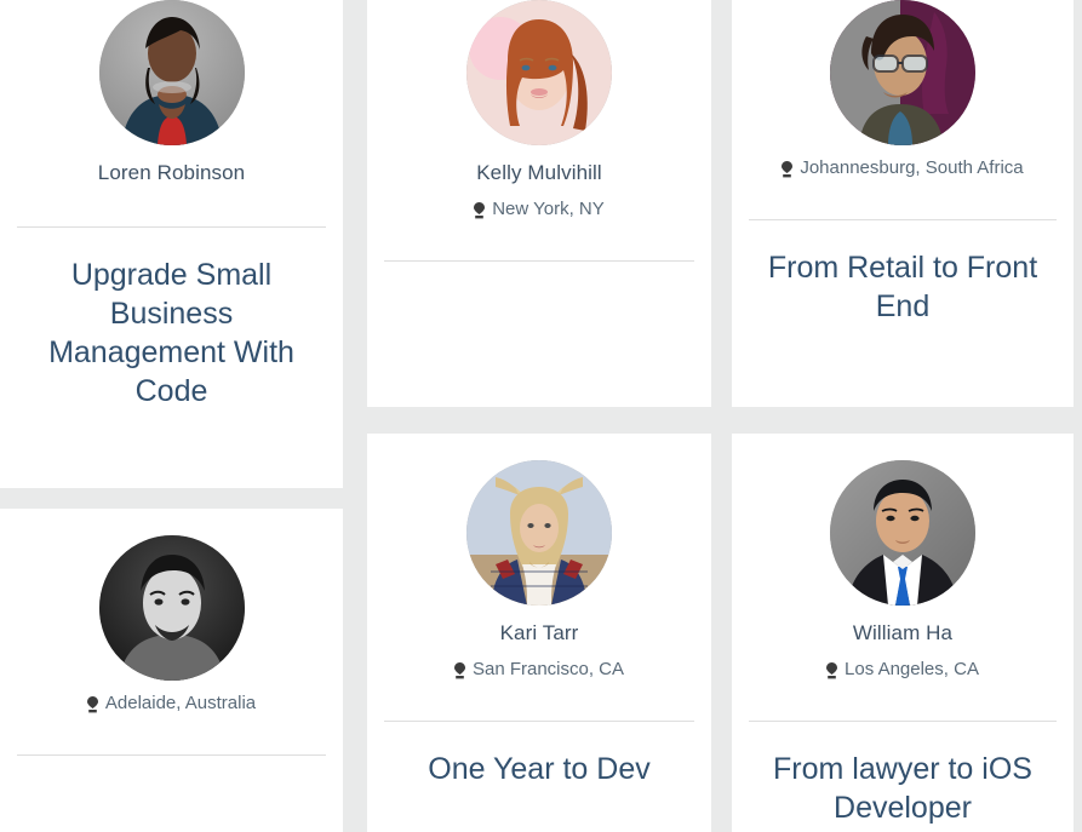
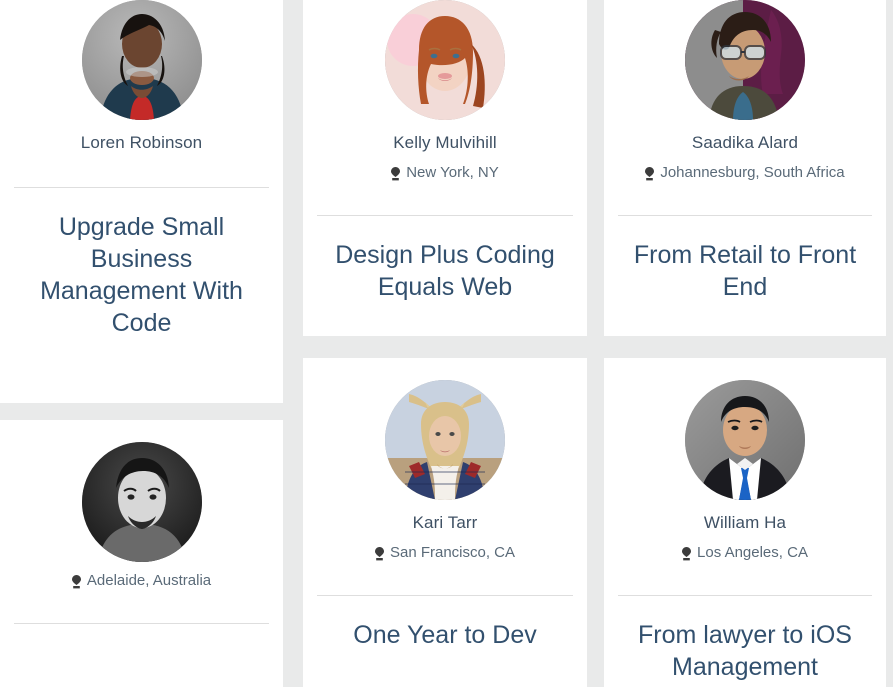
  Loren Robinson
  Upgrade Small Business Management With Code
  Kelly Mulvihill
  New York, NY
+ Design Plus Coding Equals Web
+ Saadika Alard
  Johannesburg, South Africa
  From Retail to Front End
  Adelaide, Australia
  Kari Tarr
  San Francisco, CA
  One Year to Dev
  William Ha
  Los Angeles, CA
- From lawyer to iOS Developer
+ From lawyer to iOS Management
